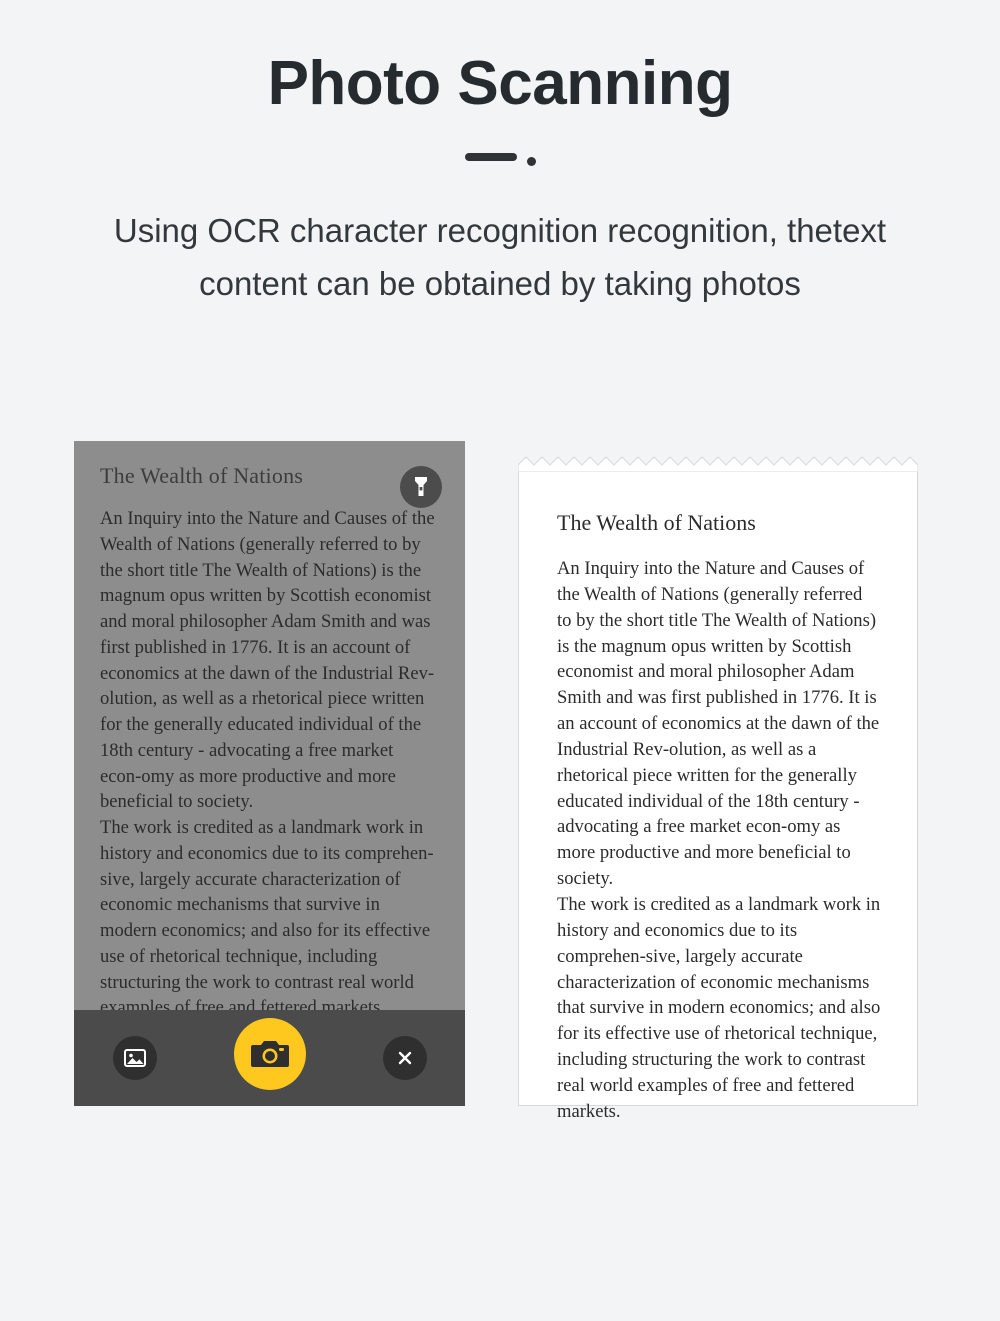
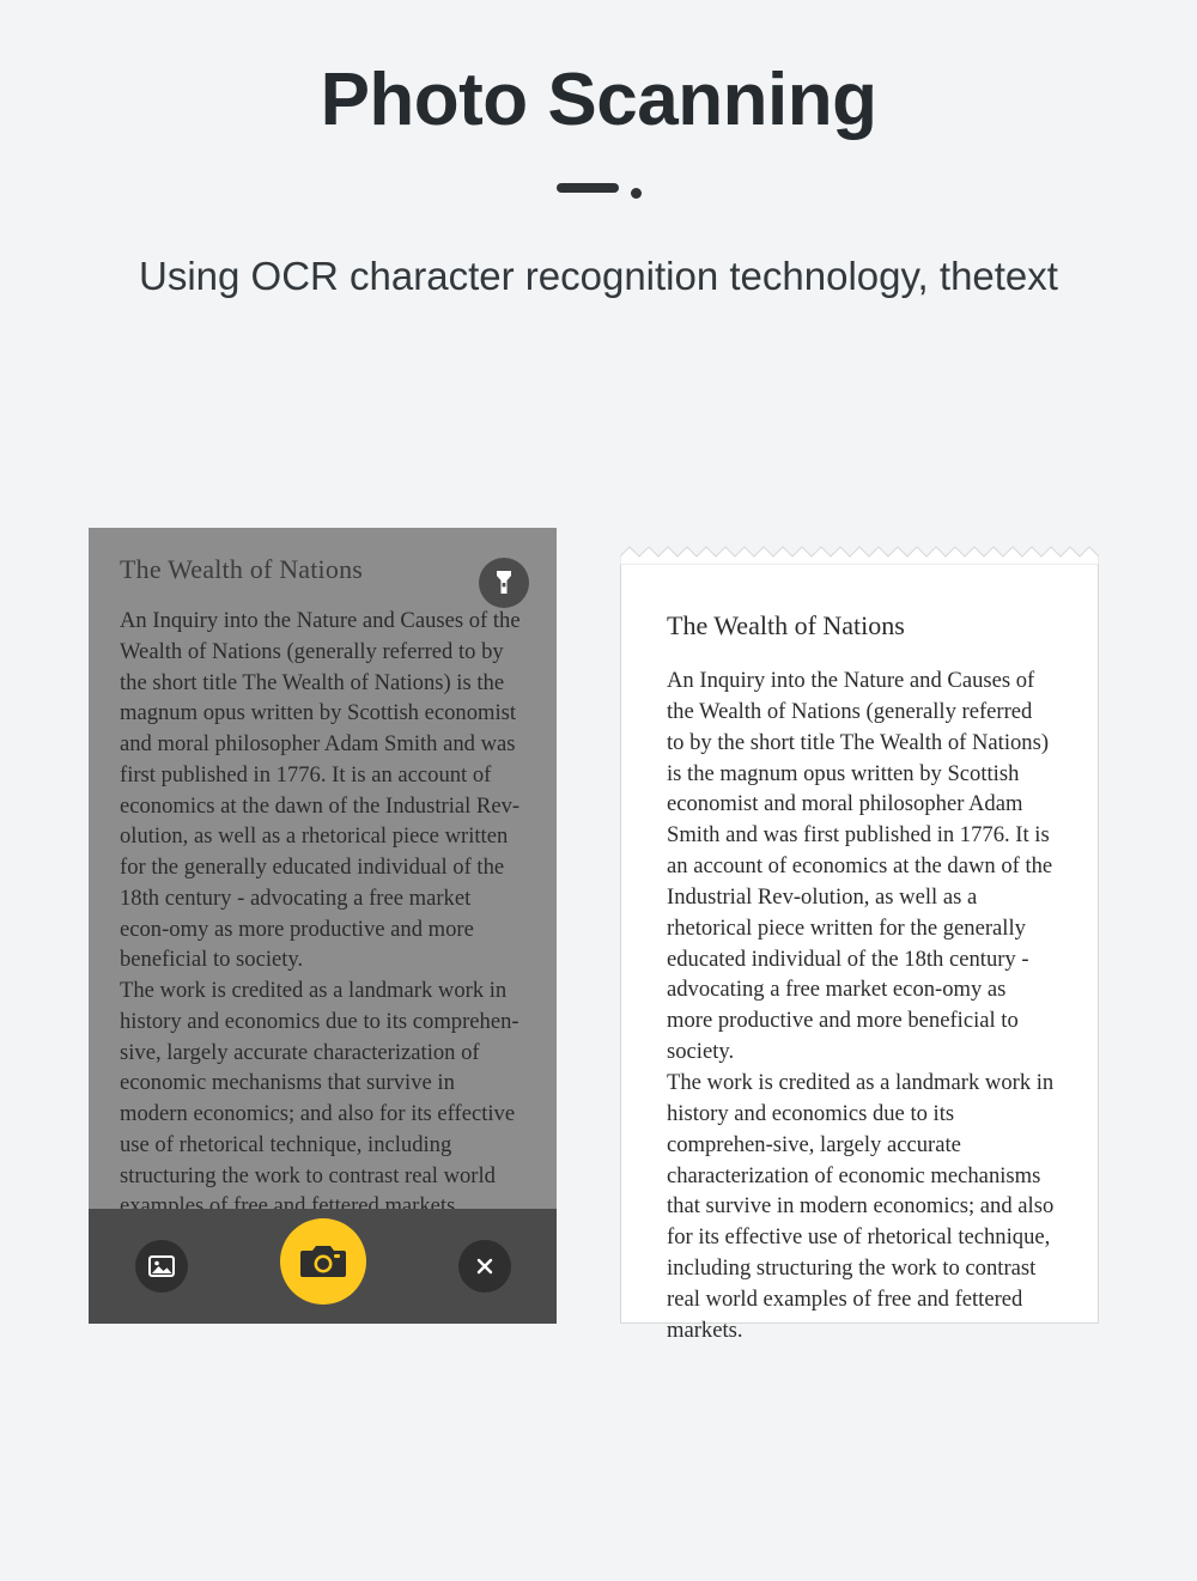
  Photo Scanning
- Using OCR character recognition recognition, thetext
+ Using OCR character recognition technology, thetext
- content can be obtained by taking photos
  The Wealth of Nations
  An Inquiry into the Nature and Causes of the Wealth of Nations (generally referred to by the short title The Wealth of Nations) is the magnum opus written by Scottish economist and moral philosopher Adam Smith and was first published in 1776. It is an account of economics at the dawn of the Industrial Rev-olution, as well as a rhetorical piece written for the generally educated individual of the 18th century - advocating a free market econ-omy as more productive and more beneficial to society.
  The work is credited as a landmark work in history and economics due to its comprehen-sive, largely accurate characterization of economic mechanisms that survive in modern economics; and also for its effective use of rhetorical technique, including structuring the work to contrast real world examples of free and fettered markets.
  The Wealth of Nations
  An Inquiry into the Nature and Causes of the Wealth of Nations (generally referred to by the short title The Wealth of Nations) is the magnum opus written by Scottish economist and moral philosopher Adam Smith and was first published in 1776. It is an account of economics at the dawn of the Industrial Rev-olution, as well as a rhetorical piece written for the generally educated individual of the 18th century - advocating a free market econ-omy as more productive and more beneficial to society.
  The work is credited as a landmark work in history and economics due to its comprehen-sive, largely accurate characterization of economic mechanisms that survive in modern economics; and also for its effective use of rhetorical technique, including structuring the work to contrast real world examples of free and fettered markets.
